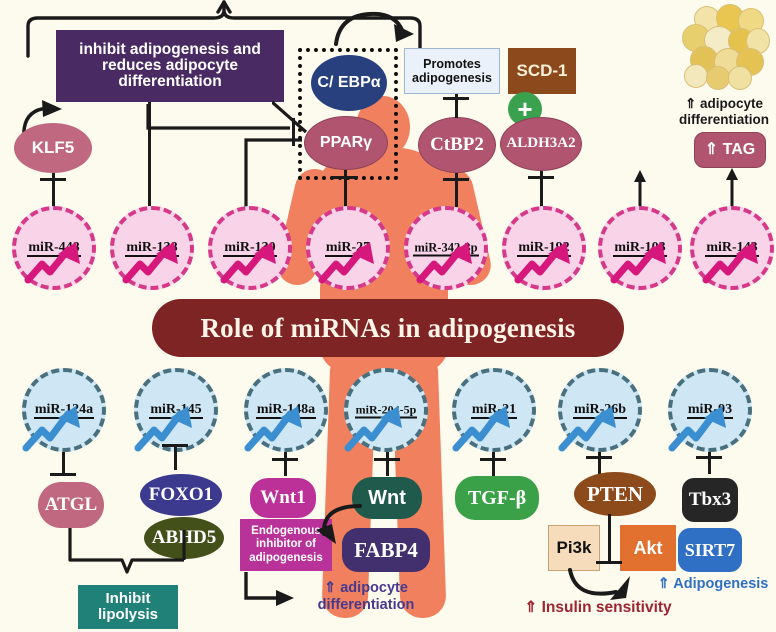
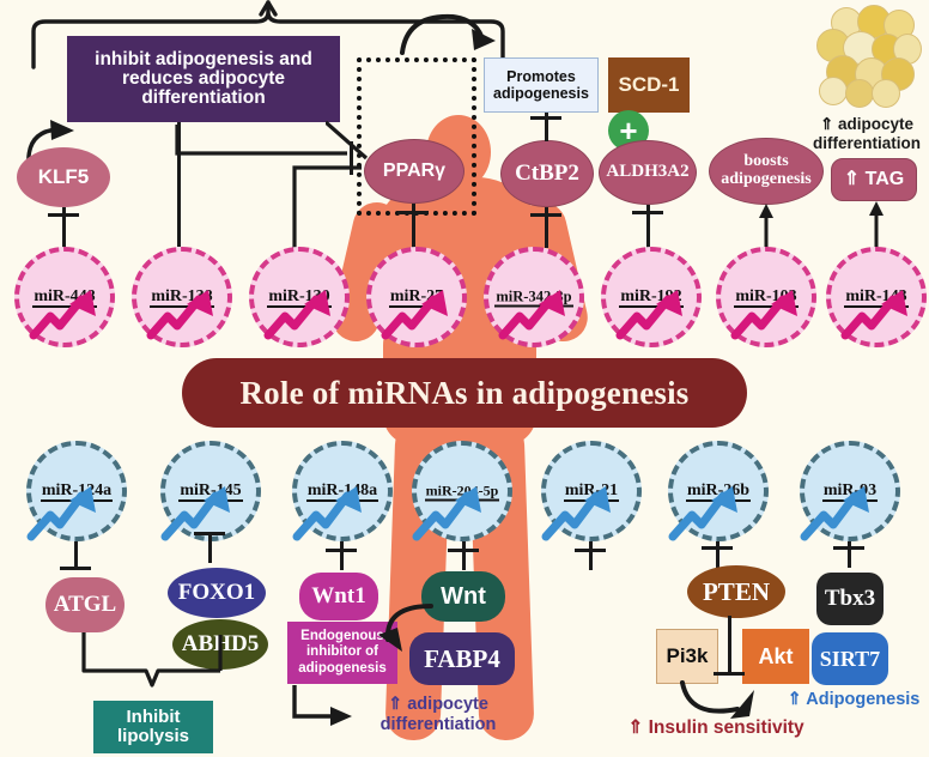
  inhibit adipogenesis and reduces adipocyte differentiation
  KLF5
- C/ EBPα
  PPARγ
  Promotes adipogenesis
  SCD-1
  +
  CtBP2
  ALDH3A2
+ boosts adipogenesis
  ⇑ TAG
  ⇑ adipocyte differentiation
  miR-4
  miR-1
  miR-1
  miR-342p
  miR-1
  miR-1
  miR-1
  Role of miRNAs in adipogenesis
  miR-14a
  miR-45
  miR-18a
  miR-20-5p
  miR-1
  miR-6b
  miR-3
  ATGL
  FOXO1
  ABD5
  Inhibit lipolysis
  Wnt1
  Endogenous inhibitor of adipogenesis
  Wnt
  FABP4
  ⇑ adipocyte differentiation
- TGF-β
  PTEN
  Pi3k
  Akt
  ⇑ Insulin sensitivity
  Tbx3
  SIRT7
  ⇑ Adipogenesis
